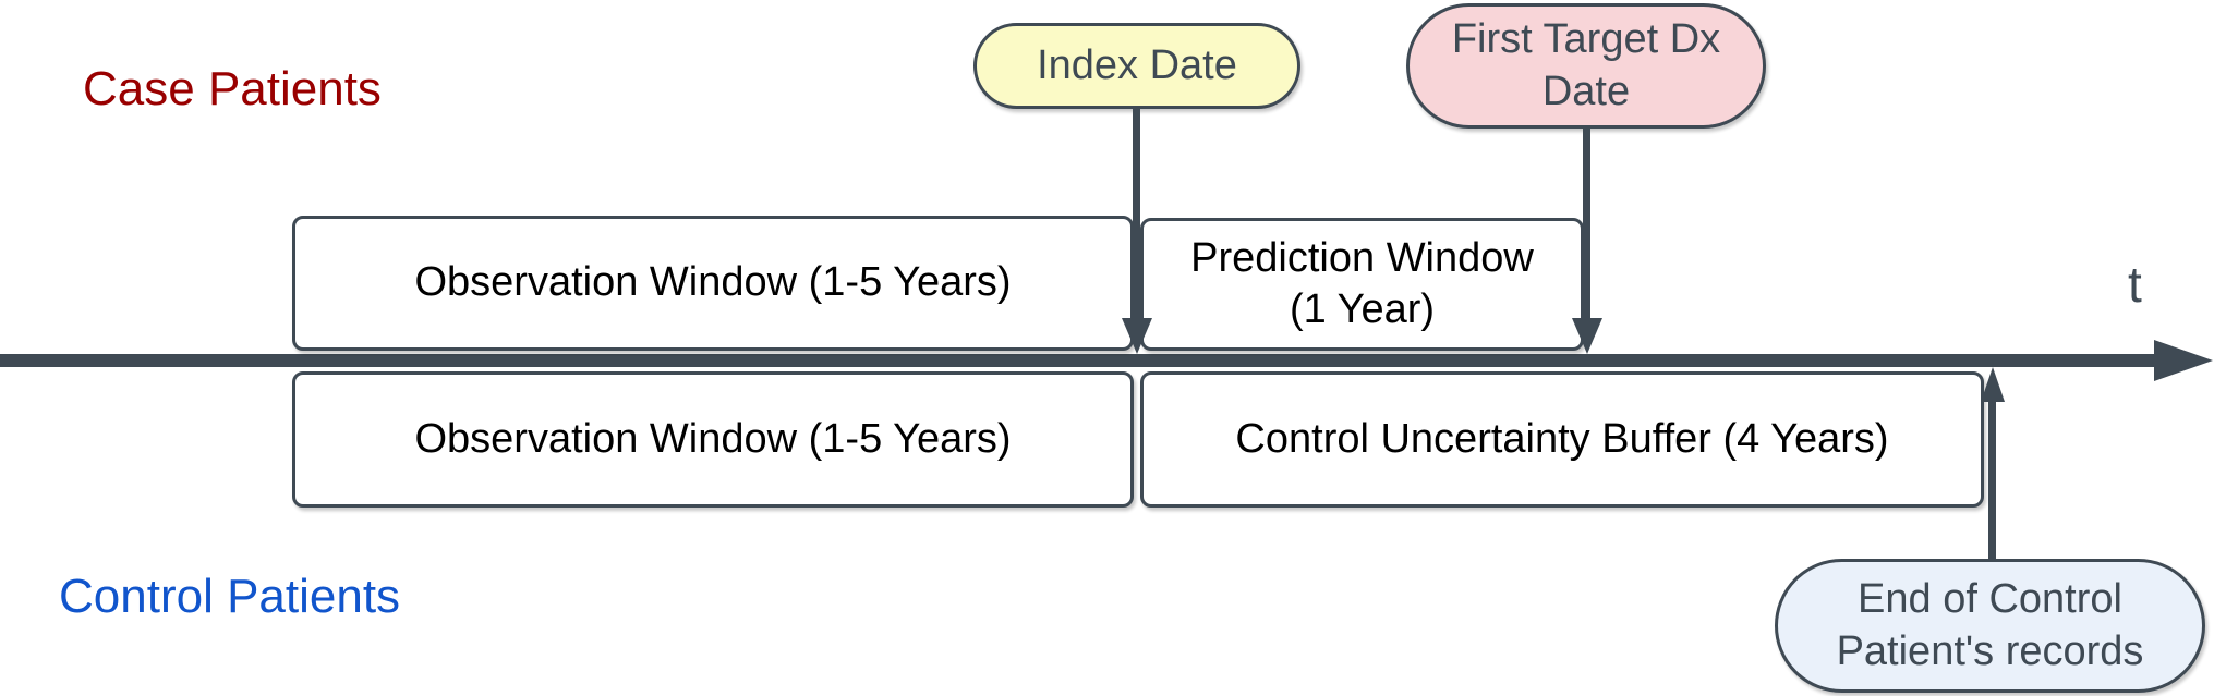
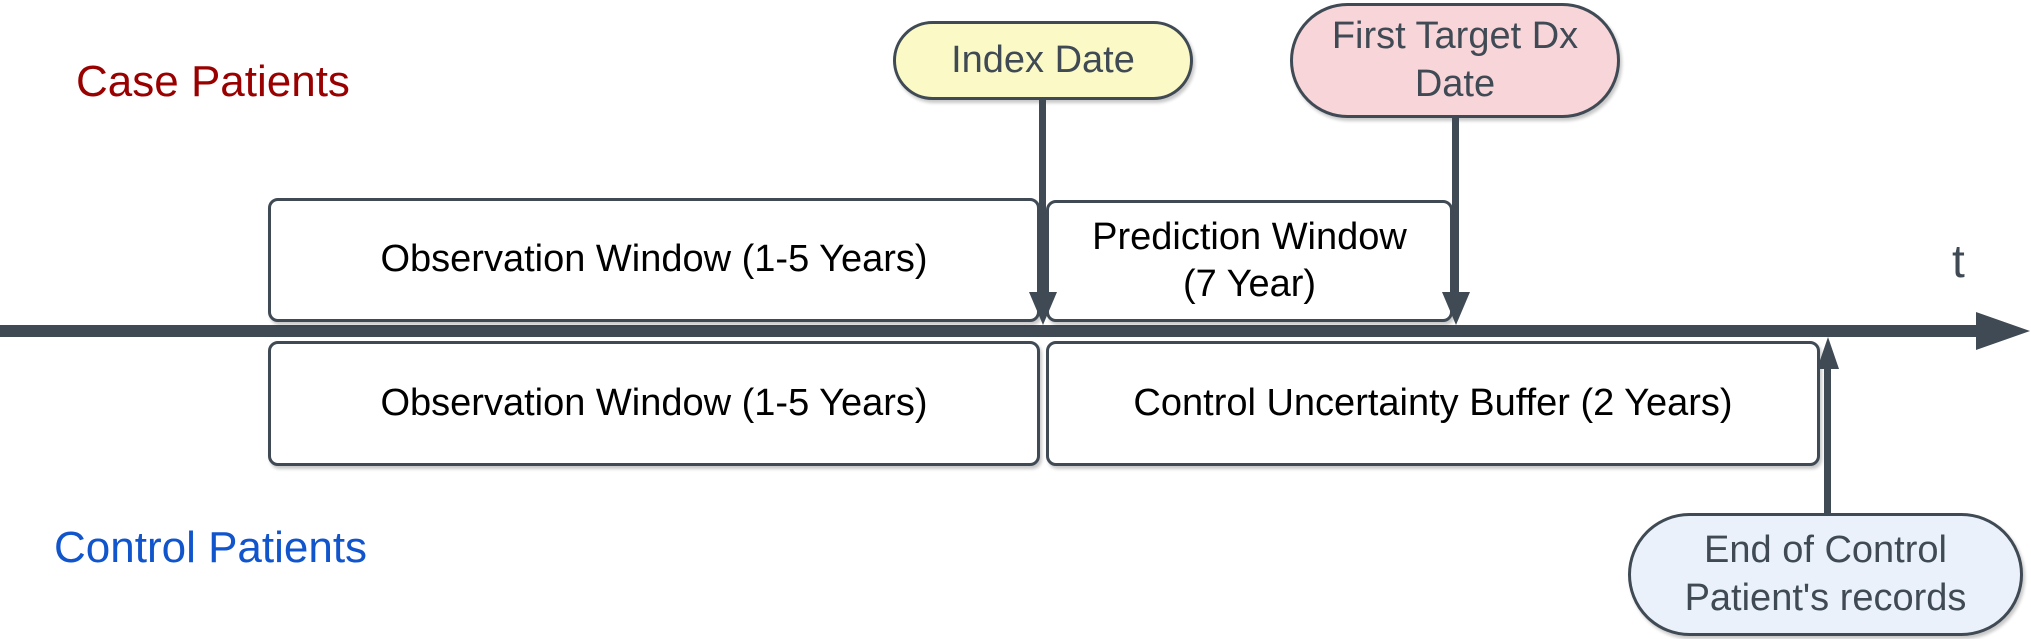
  Case Patients
  Control Patients
  t
  Observation Window (1-5 Years)
  Prediction Window
- (1 Year)
+ (7 Year)
  Observation Window (1-5 Years)
- Control Uncertainty Buffer (4 Years)
+ Control Uncertainty Buffer (2 Years)
  Index Date
  First Target Dx
  Date
  End of Control
  Patient's records
